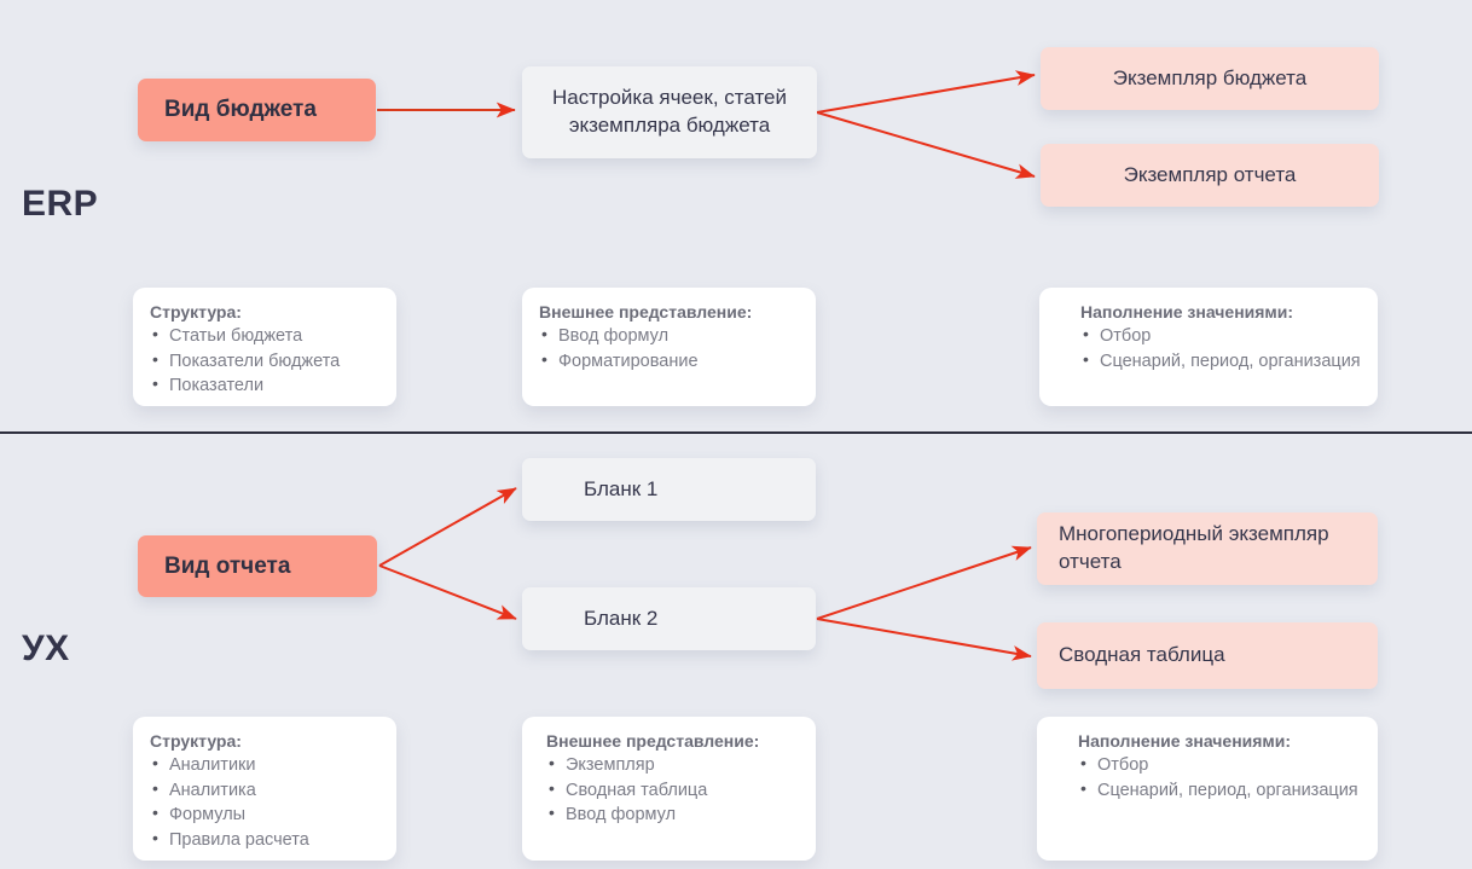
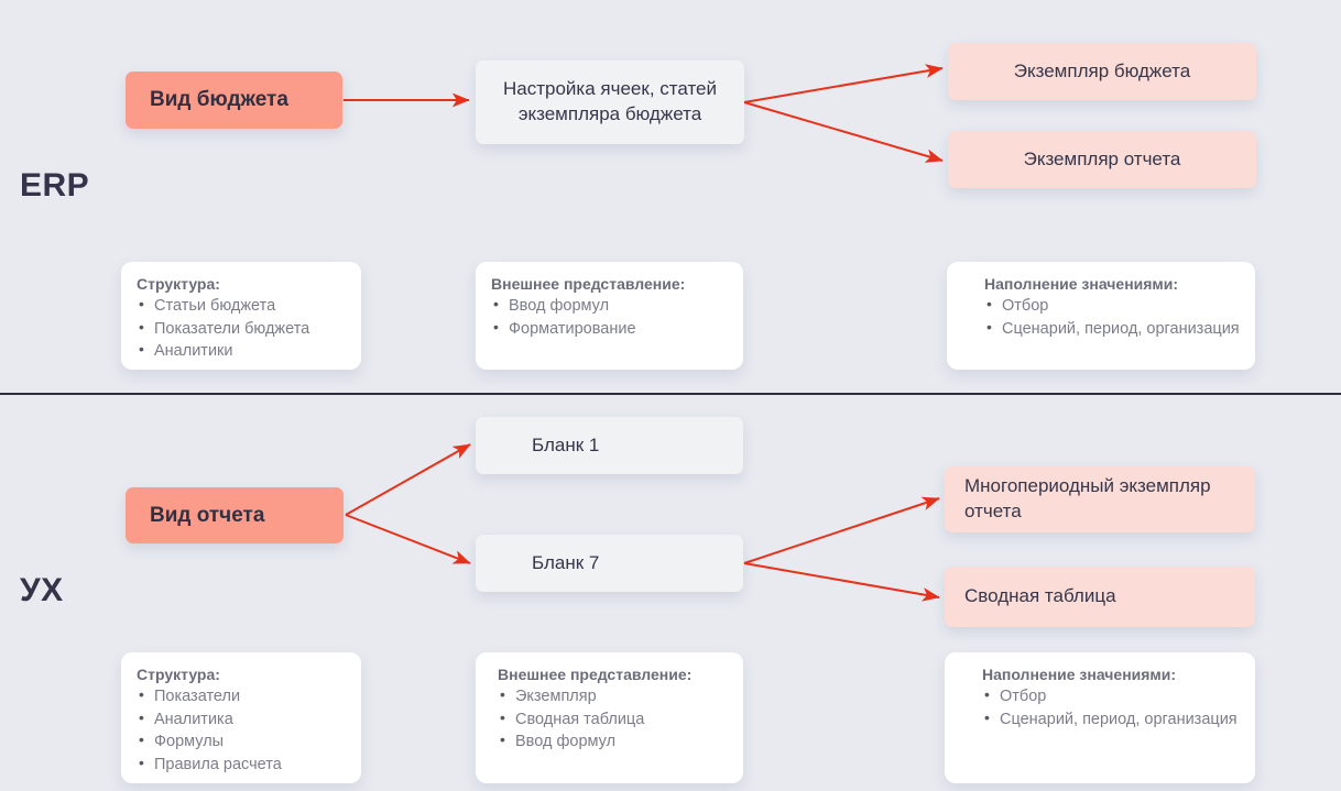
  ERP
  Вид бюджета
  Настройка ячеек, статей экземпляра бюджета
  Экземпляр бюджета
  Экземпляр отчета
  Структура:
  Статьи бюджета
  Показатели бюджета
- Показатели
+ Аналитики
  Внешнее представление:
  Ввод формул
  Форматирование
  Наполнение значениями:
  Отбор
  Сценарий, период, организация
  УХ
  Вид отчета
  Бланк 1
- Бланк 2
+ Бланк 7
  Многопериодный экземпляр отчета
  Сводная таблица
  Структура:
- Аналитики
+ Показатели
  Аналитика
  Формулы
  Правила расчета
  Внешнее представление:
  Экземпляр
  Сводная таблица
  Ввод формул
  Наполнение значениями:
  Отбор
  Сценарий, период, организация
